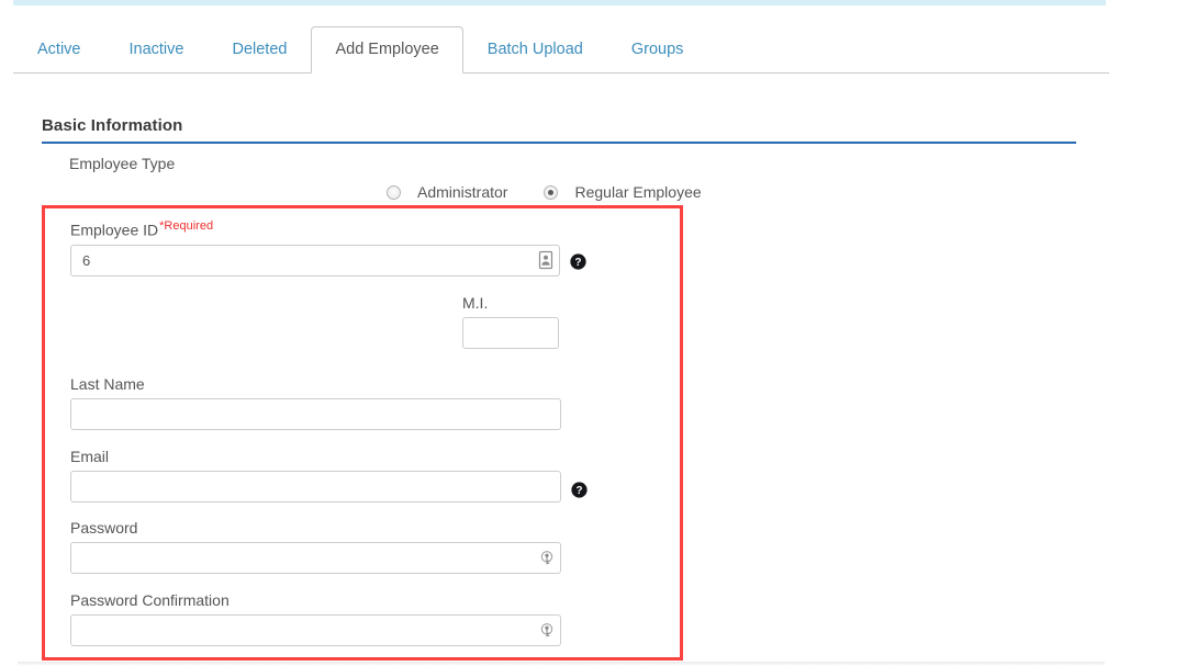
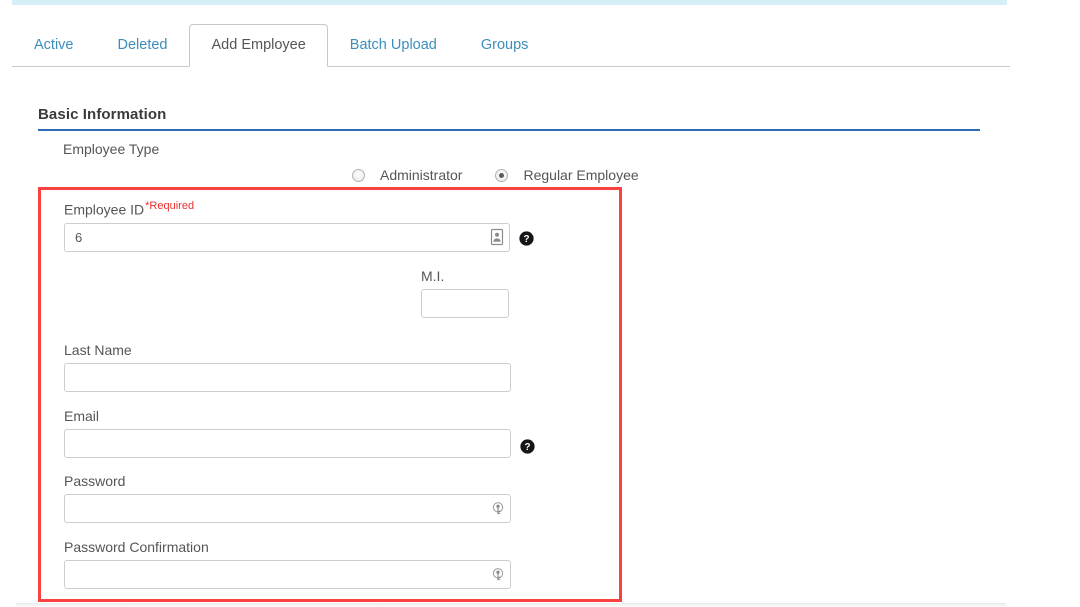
  Active
- Inactive
  Deleted
  Add Employee
  Batch Upload
  Groups
  Basic Information
  Employee Type
  Administrator
  Regular Employee
  Employee ID*Required
  6
  ?
  M.I.
  Last Name
  Email
  ?
  Password
  Password Confirmation
